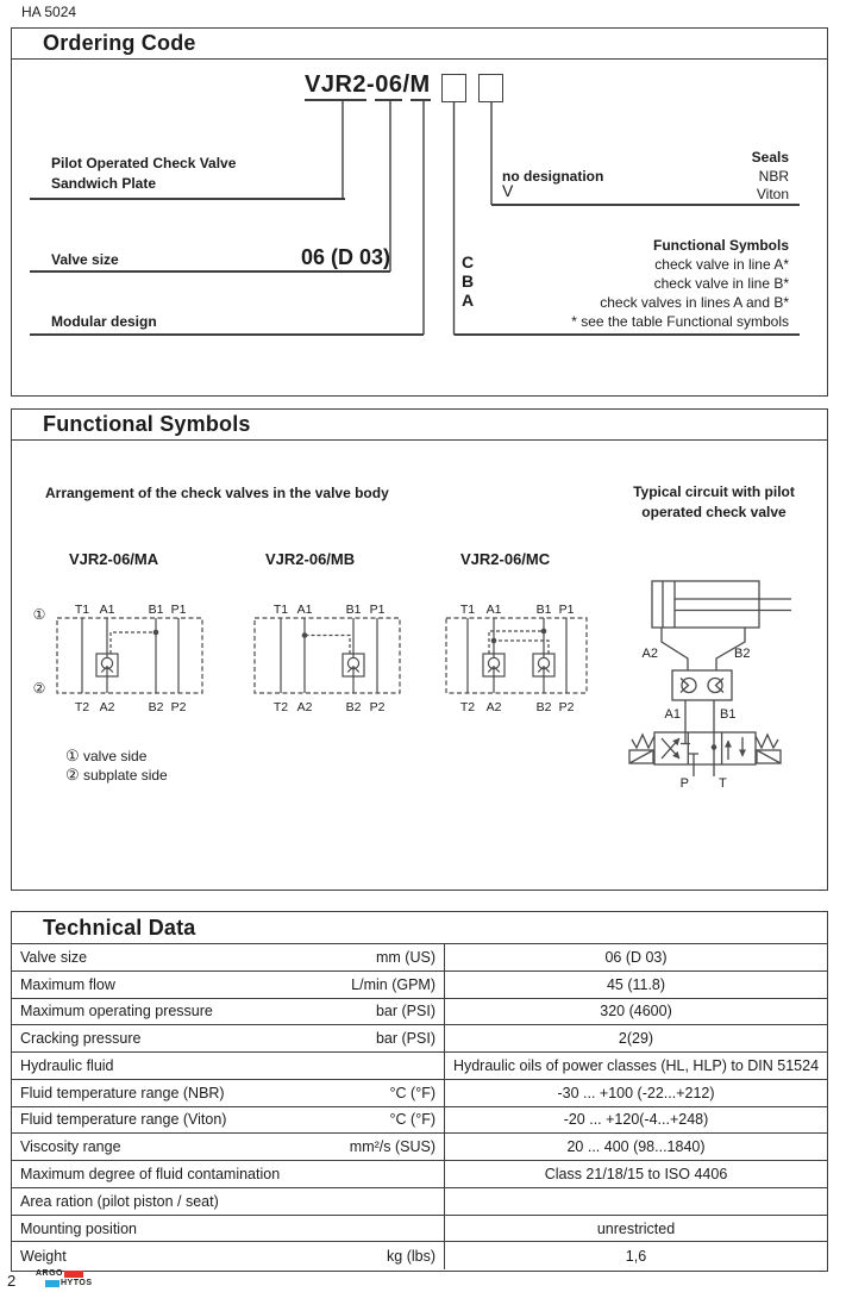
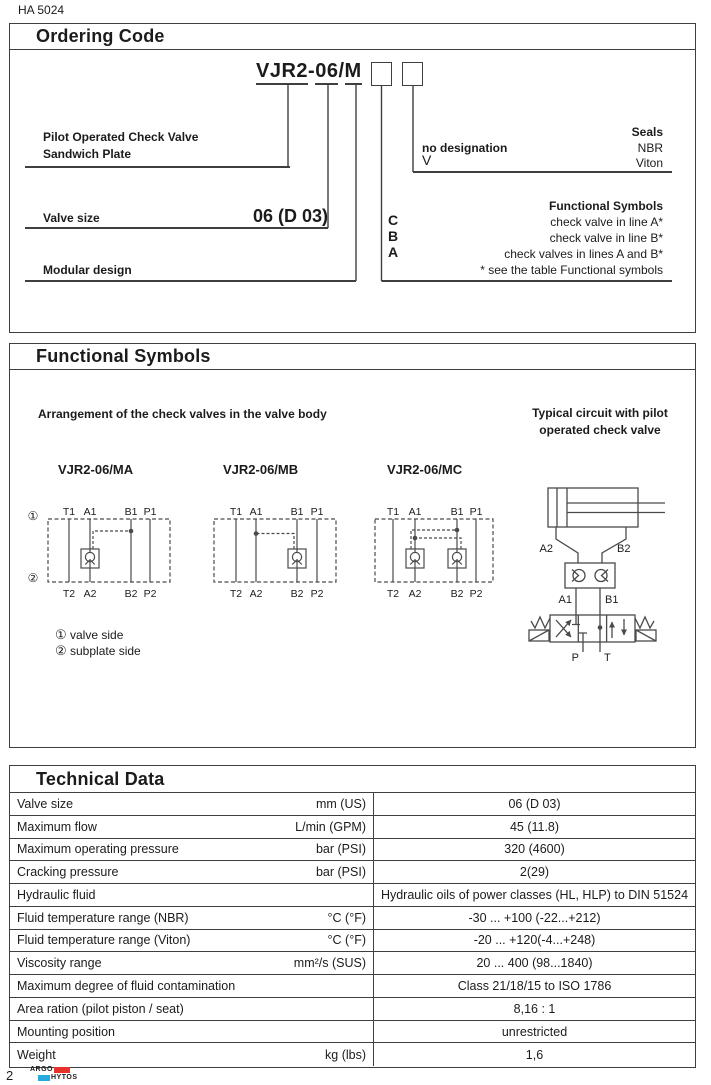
  HA 5024
  Ordering Code
  VJR2-06/M
  Pilot Operated Check Valve
  Sandwich Plate
  Valve size
  06 (D 03)
  Modular design
  Seals
  no designation
  NBR
  V
  Viton
  Functional Symbols
  C
  check valve in line A*
  B
  check valve in line B*
  A
  check valves in lines A and B*
  * see the table Functional symbols
  Functional Symbols
  Arrangement of the check valves in the valve body
  Typical circuit with pilot
  operated check valve
  VJR2-06/MA
  VJR2-06/MB
  VJR2-06/MC
  ① valve side
  ② subplate side
  Technical Data
  Valve size
  mm (US)
  06 (D 03)
  Maximum flow
  L/min (GPM)
  45 (11.8)
  Maximum operating pressure
  bar (PSI)
  320 (4600)
  Cracking pressure
  bar (PSI)
  2(29)
  Hydraulic fluid
  Hydraulic oils of power classes (HL, HLP) to DIN 51524
  Fluid temperature range (NBR)
  °C (°F)
  -30 ... +100 (-22...+212)
  Fluid temperature range (Viton)
  °C (°F)
  -20 ... +120(-4...+248)
  Viscosity range
  mm²/s (SUS)
  20 ... 400 (98...1840)
  Maximum degree of fluid contamination
- Class 21/18/15 to ISO 4406
+ Class 21/18/15 to ISO 1786
  Area ration (pilot piston / seat)
+ 8,16 : 1
  Mounting position
  unrestricted
  Weight
  kg (lbs)
  1,6
  2
  T1
  A1
  B1
  P1
  T2
  A2
  B2
  P2
  T1
  A1
  B1
  P1
  T2
  A2
  B2
  P2
  T1
  A1
  B1
  P1
  T2
  A2
  B2
  P2
  ①
  ②
  A2
  B2
  A1
  B1
  P
  T
